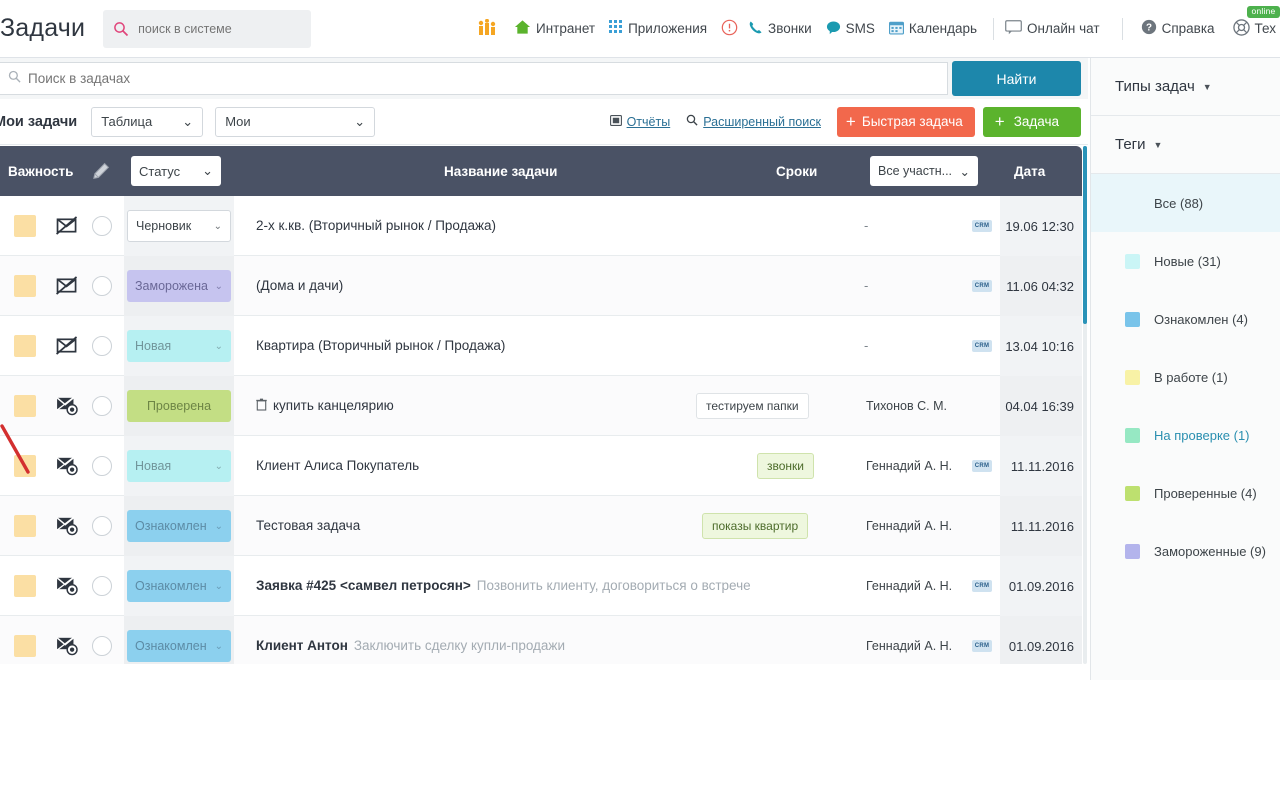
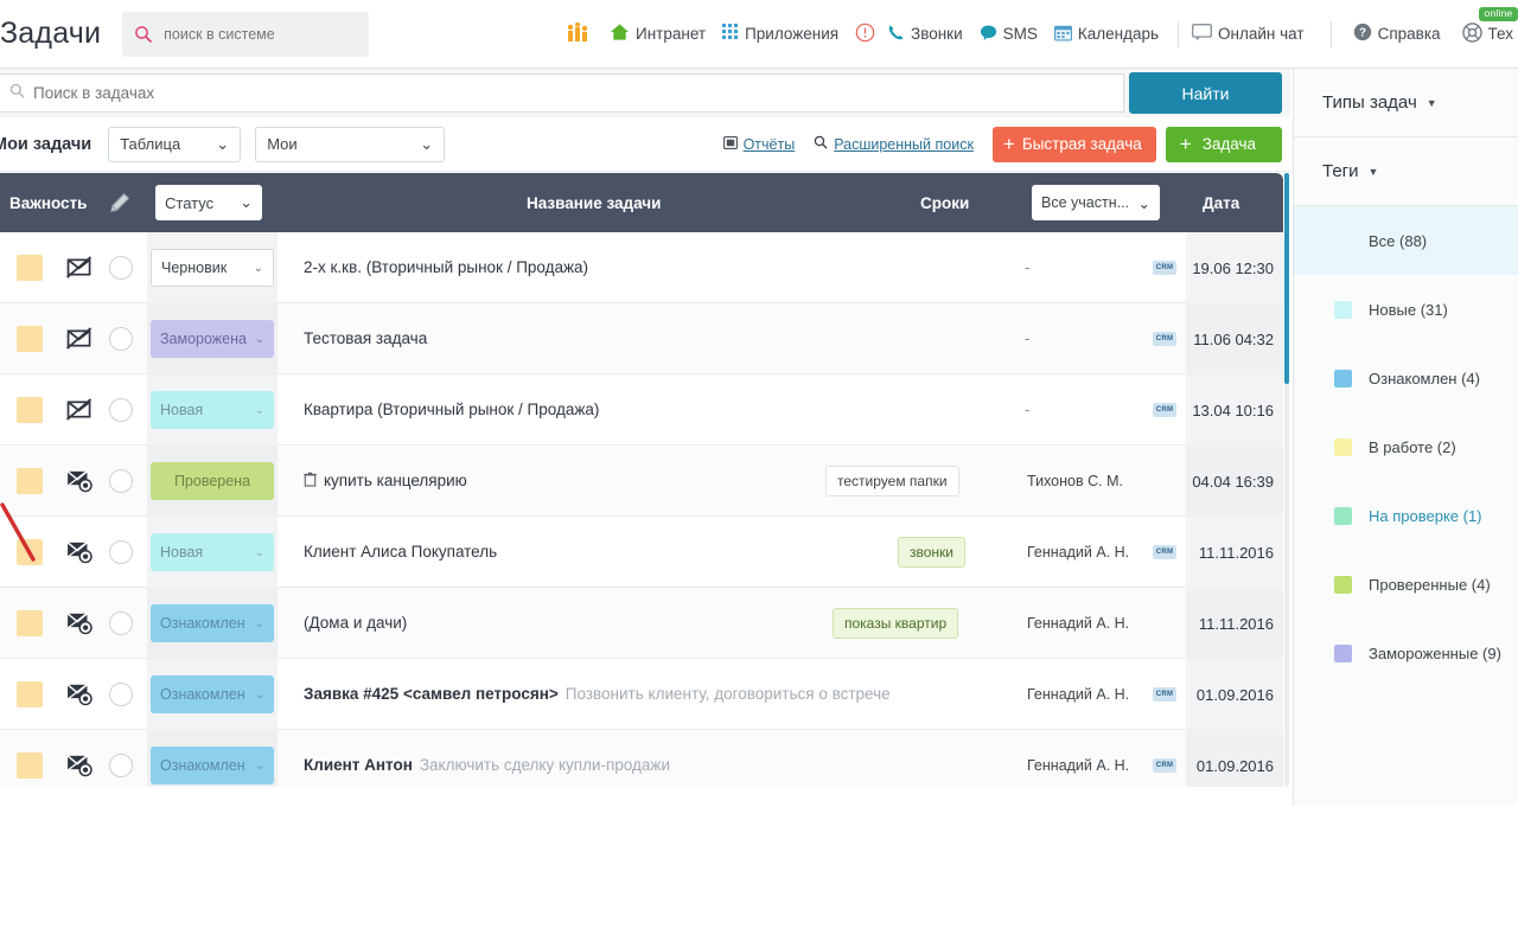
  Задачи
  поиск в системе
  Интранет
  Приложения
  Звонки
  SMS
  Календарь
  Онлайн чат
  ?
  Справка
  online
  Тех
  Поиск в задачах
  Найти
  Мои задачи
  Таблица
  ⌄
  Мои
  ⌄
  Отчёты
  Расширенный поиск
  +
  Быстрая задача
  +
  Задача
  Важность
  Статус
  ⌄
  Название задачи
  Сроки
  Все участн...
  ⌄
  Дата
  Черновик
  ⌄
  2-х к.кв. (Вторичный рынок / Продажа)
  -
  19.06 12:30
  Заморожена
  ⌄
- (Дома и дачи)
+ Тестовая задача
  -
  11.06 04:32
  Новая
  ⌄
  Квартира (Вторичный рынок / Продажа)
  -
  13.04 10:16
  Проверена
  купить канцелярию
  тестируем папки
  Тихонов С. М.
  04.04 16:39
  Новая
  ⌄
  Клиент Алиса Покупатель
  звонки
  Геннадий А. Н.
  11.11.2016
  Ознакомлен
  ⌄
- Тестовая задача
+ (Дома и дачи)
  показы квартир
  Геннадий А. Н.
  11.11.2016
  Ознакомлен
  ⌄
  Заявка #425 <самвел петросян>
  Позвонить клиенту, договориться о встрече
  Геннадий А. Н.
  01.09.2016
  Ознакомлен
  ⌄
  Клиент Антон
  Заключить сделку купли-продажи
  Геннадий А. Н.
  01.09.2016
  Типы задач
  ▼
  Теги
  ▼
  Все (88)
  Новые (31)
  Ознакомлен (4)
- В работе (1)
+ В работе (2)
  На проверке (1)
  Проверенные (4)
  Замороженные (9)
